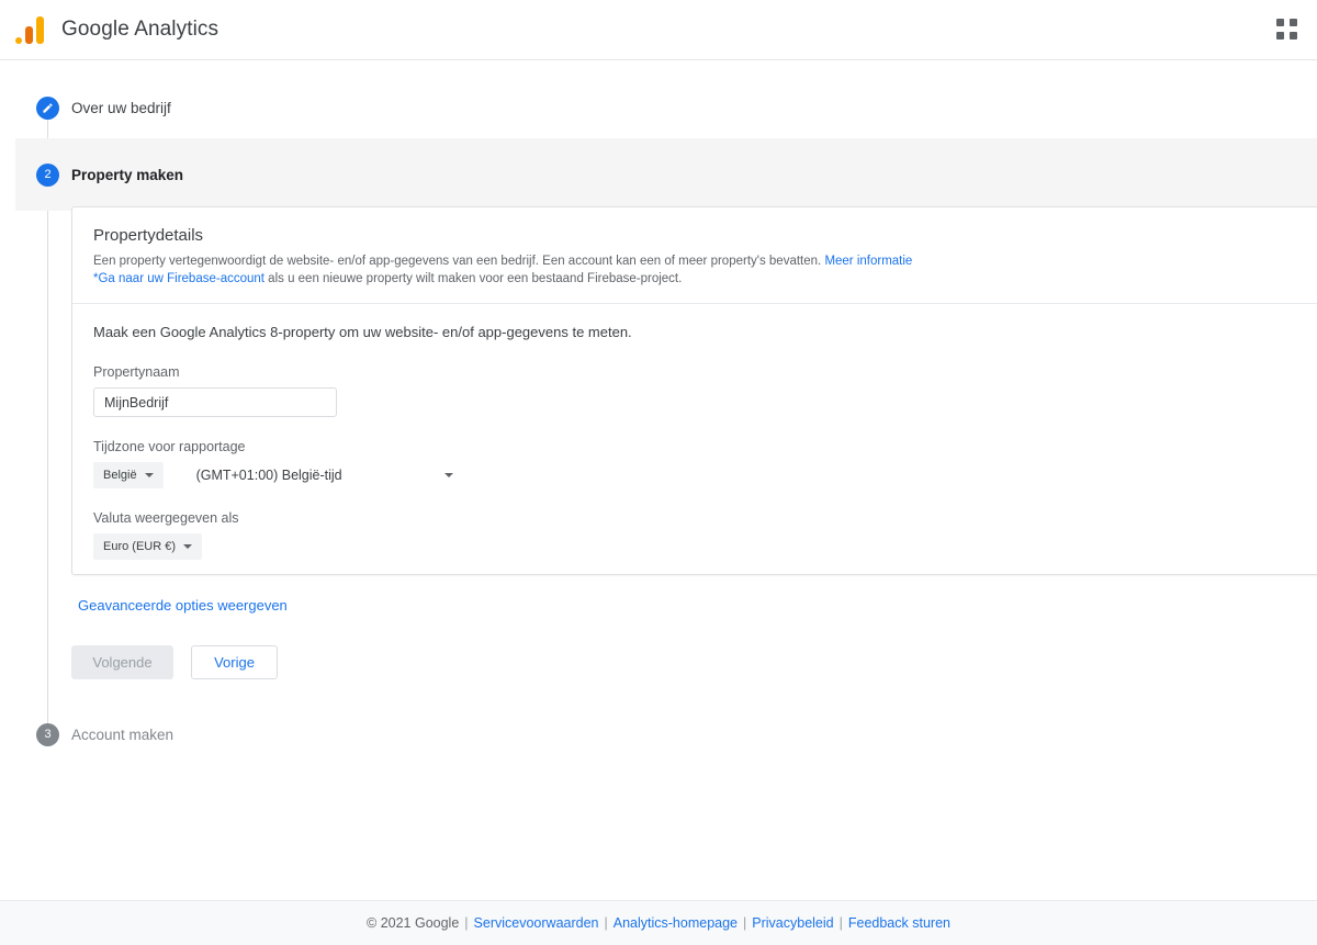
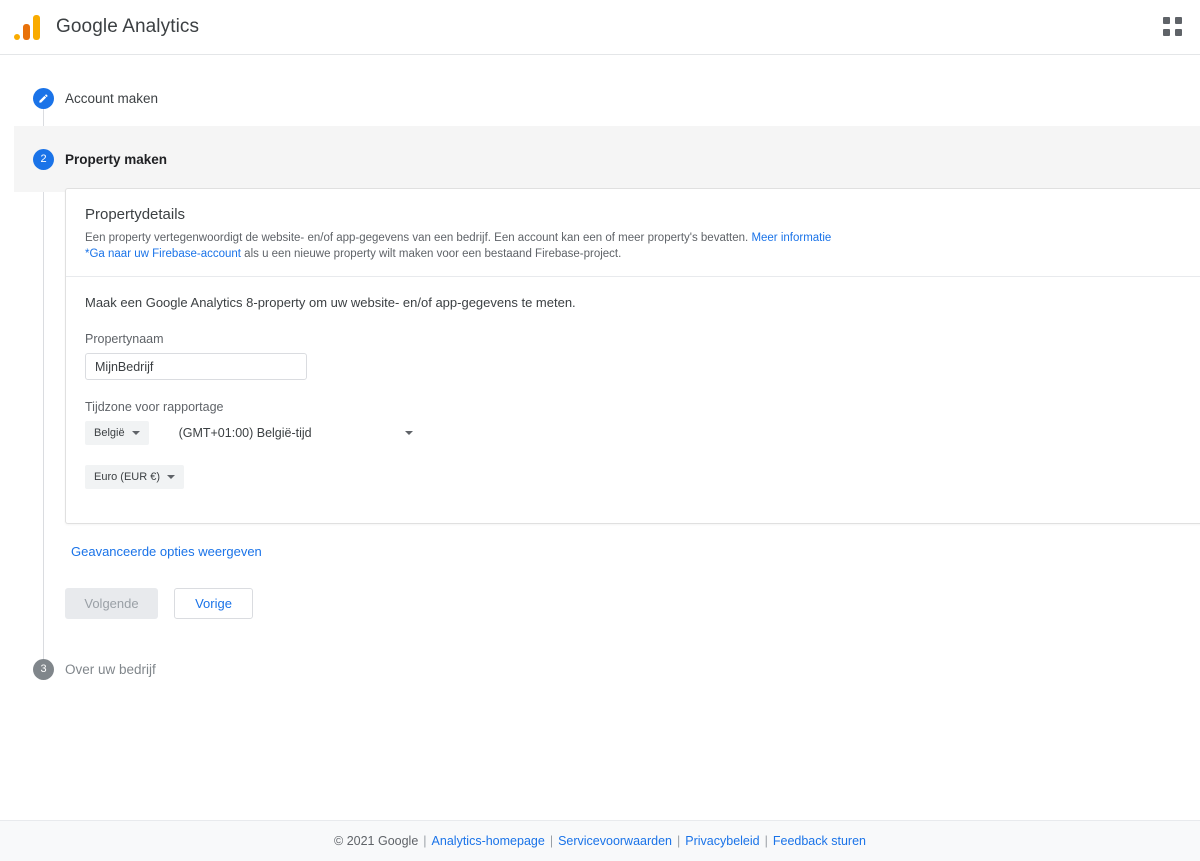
  Google Analytics
- Over uw bedrijf
+ Account maken
  2
  Property maken
  Propertydetails
  Een property vertegenwoordigt de website- en/of app-gegevens van een bedrijf. Een account kan een of meer property's bevatten. Meer informatie
  *Ga naar uw Firebase-account als u een nieuwe property wilt maken voor een bestaand Firebase-project.
  Maak een Google Analytics 8-property om uw website- en/of app-gegevens te meten.
  Propertynaam
  MijnBedrijf
  Tijdzone voor rapportage
  België
  (GMT+01:00) België-tijd
- Valuta weergegeven als
  Euro (EUR €)
  Geavanceerde opties weergeven
  Volgende
  Vorige
  3
- Account maken
+ Over uw bedrijf
  © 2021 Google
  |
- Servicevoorwaarden
+ Analytics-homepage
  |
- Analytics-homepage
+ Servicevoorwaarden
  |
  Privacybeleid
  |
  Feedback sturen
